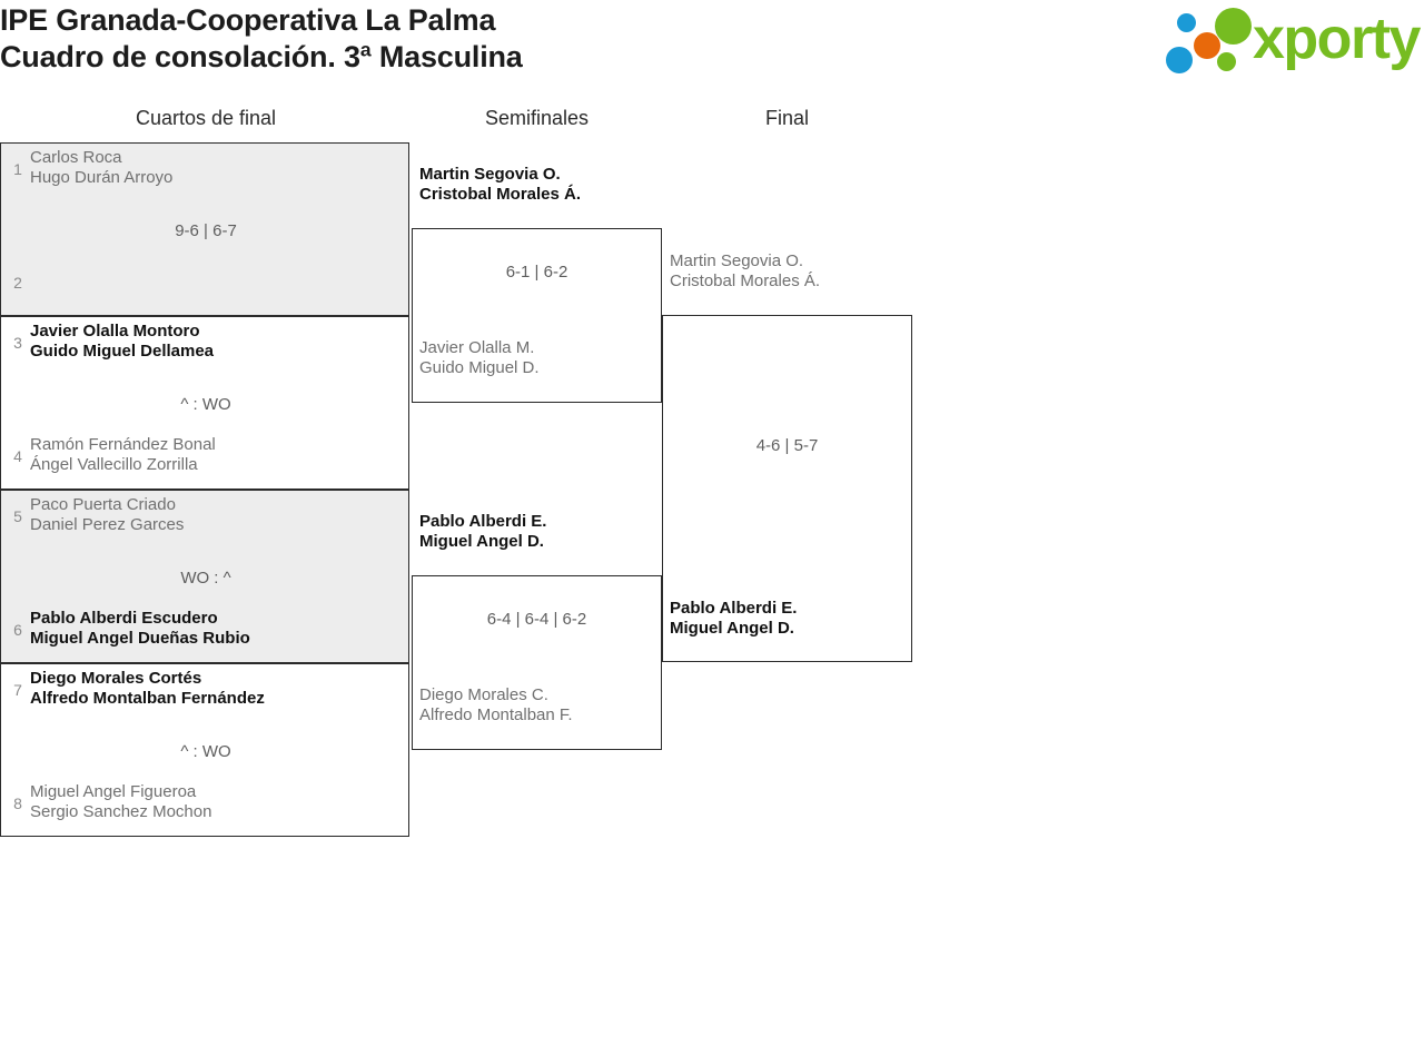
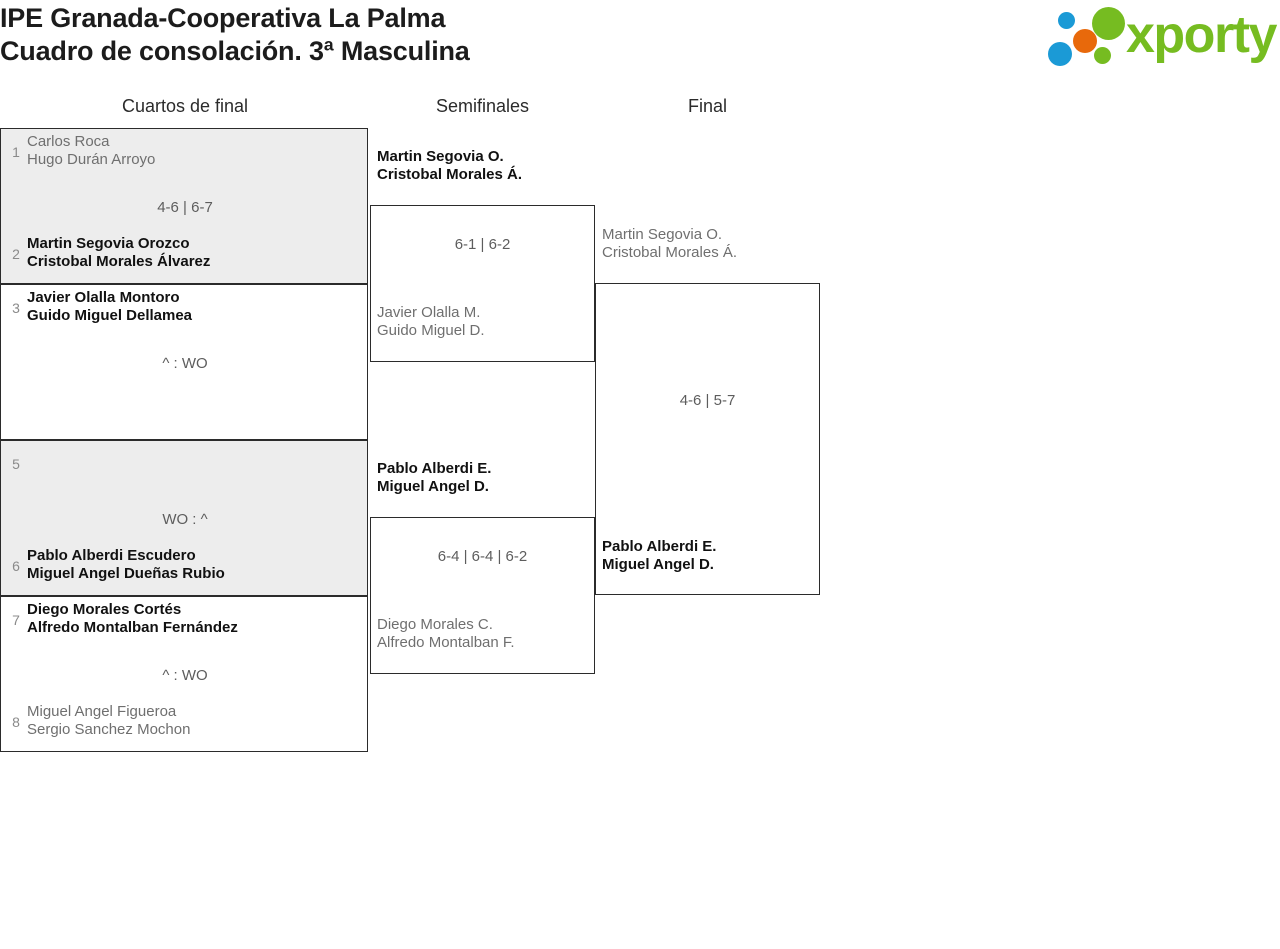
  IPE Granada-Cooperativa La Palma
  Cuadro de consolación. 3ª Masculina
  xporty
  Cuartos de final
  Semifinales
  Final
  1
  Carlos Roca
  Hugo Durán Arroyo
- 9-6 | 6-7
+ 4-6 | 6-7
  2
+ Martin Segovia Orozco
+ Cristobal Morales Álvarez
  3
  Javier Olalla Montoro
  Guido Miguel Dellamea
  ^ : WO
- 4
- Ramón Fernández Bonal
- Ángel Vallecillo Zorrilla
  5
- Paco Puerta Criado
- Daniel Perez Garces
  WO : ^
  6
  Pablo Alberdi Escudero
  Miguel Angel Dueñas Rubio
  7
  Diego Morales Cortés
  Alfredo Montalban Fernández
  ^ : WO
  8
  Miguel Angel Figueroa
  Sergio Sanchez Mochon
  Martin Segovia O.
  Cristobal Morales Á.
  6-1 | 6-2
  Javier Olalla M.
  Guido Miguel D.
  Pablo Alberdi E.
  Miguel Angel D.
  6-4 | 6-4 | 6-2
  Diego Morales C.
  Alfredo Montalban F.
  Martin Segovia O.
  Cristobal Morales Á.
  4-6 | 5-7
  Pablo Alberdi E.
  Miguel Angel D.
